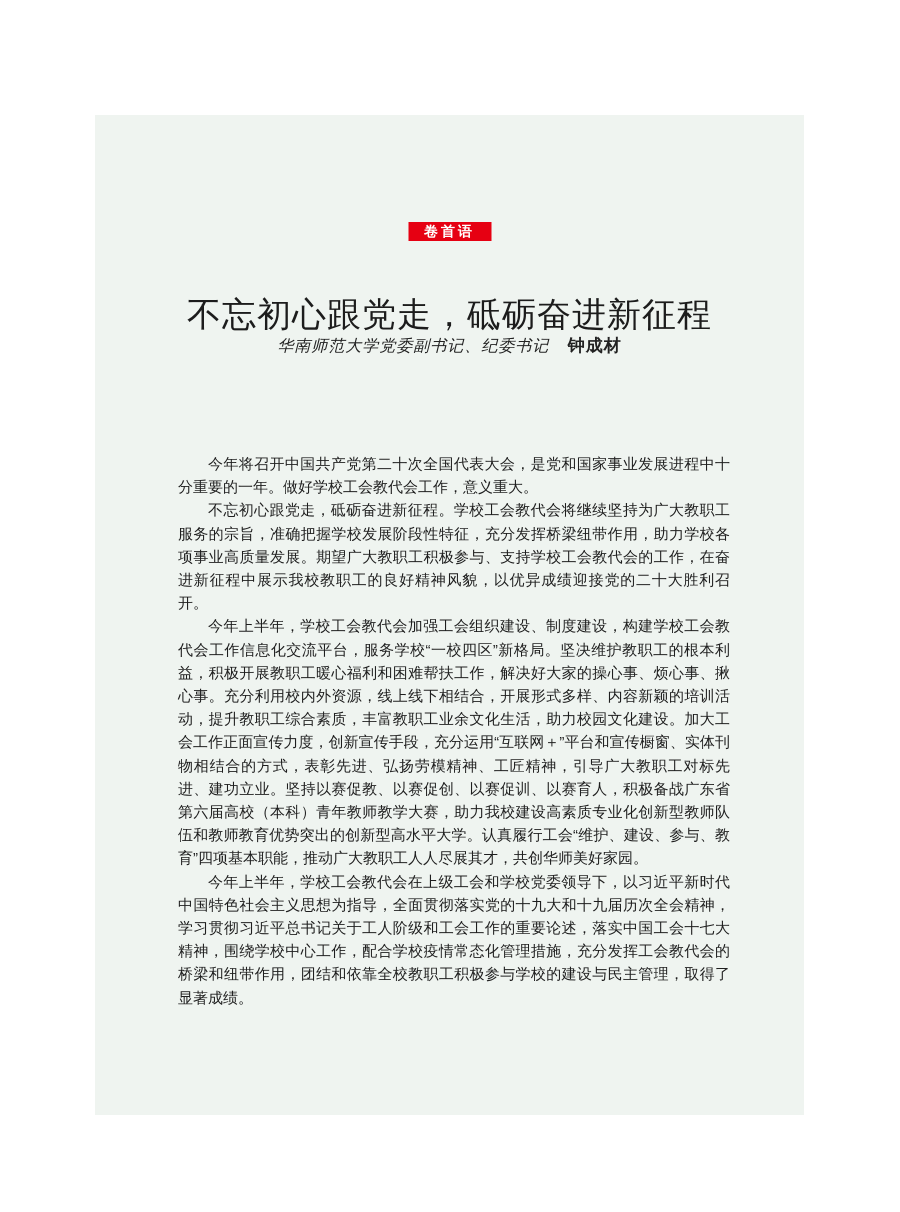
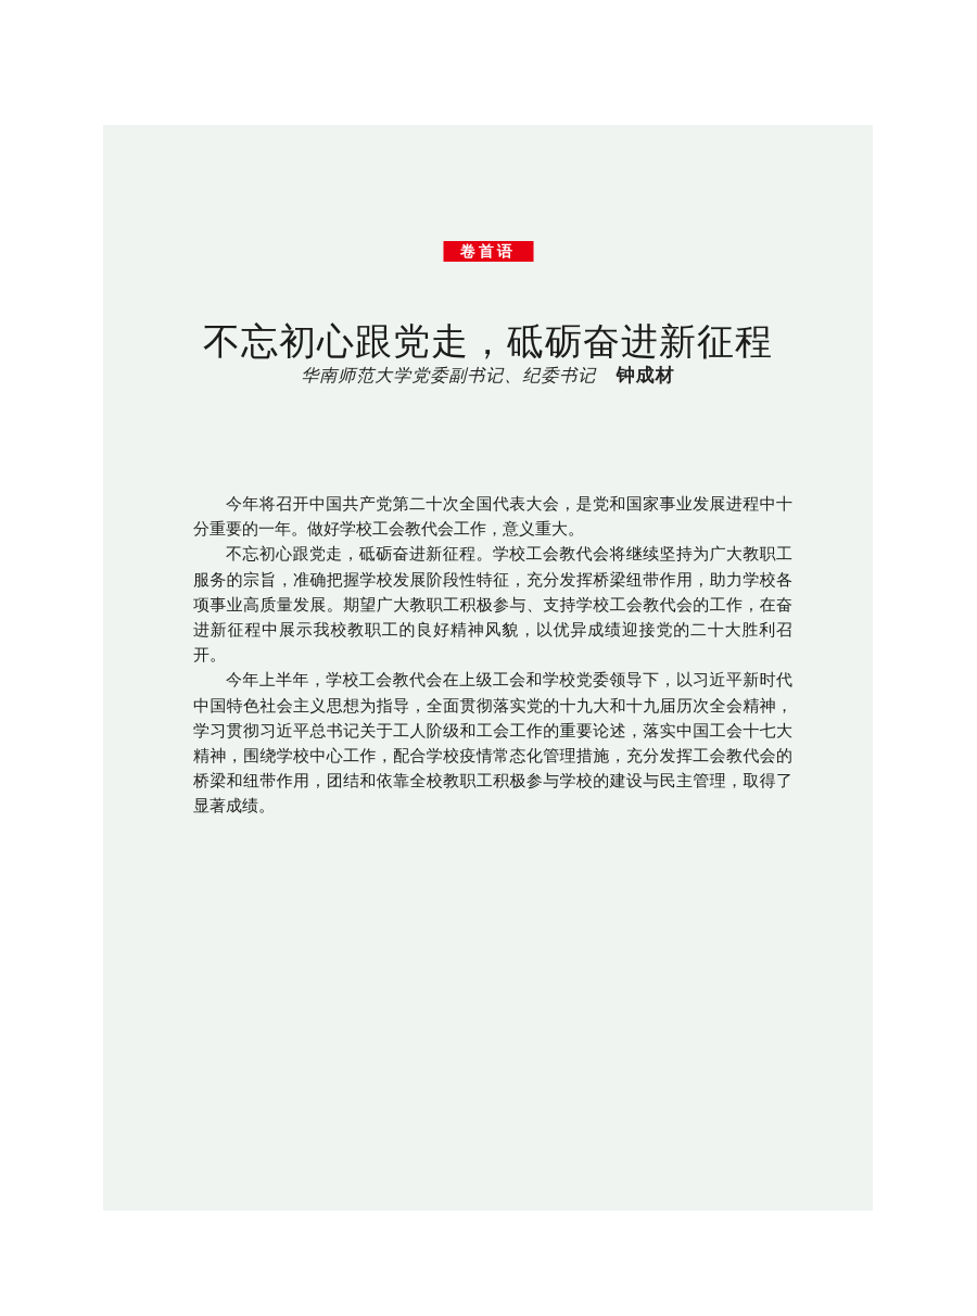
  卷首语
  不忘初心跟党走，砥砺奋进新征程
  华南师范大学党委副书记、纪委书记 钟成材
  今年将召开中国共产党第二十次全国代表大会，是党和国家事业发展进程中十分重要的一年。做好学校工会教代会工作，意义重大。
  不忘初心跟党走，砥砺奋进新征程。学校工会教代会将继续坚持为广大教职工服务的宗旨，准确把握学校发展阶段性特征，充分发挥桥梁纽带作用，助力学校各项事业高质量发展。期望广大教职工积极参与、支持学校工会教代会的工作，在奋进新征程中展示我校教职工的良好精神风貌，以优异成绩迎接党的二十大胜利召开。
- 今年上半年，学校工会教代会加强工会组织建设、制度建设，构建学校工会教代会工作信息化交流平台，服务学校“一校四区”新格局。坚决维护教职工的根本利益，积极开展教职工暖心福利和困难帮扶工作，解决好大家的操心事、烦心事、揪心事。充分利用校内外资源，线上线下相结合，开展形式多样、内容新颖的培训活动，提升教职工综合素质，丰富教职工业余文化生活，助力校园文化建设。加大工会工作正面宣传力度，创新宣传手段，充分运用“互联网＋”平台和宣传橱窗、实体刊物相结合的方式，表彰先进、弘扬劳模精神、工匠精神，引导广大教职工对标先进、建功立业。坚持以赛促教、以赛促创、以赛促训、以赛育人，积极备战广东省第六届高校（本科）青年教师教学大赛，助力我校建设高素质专业化创新型教师队伍和教师教育优势突出的创新型高水平大学。认真履行工会“维护、建设、参与、教育”四项基本职能，推动广大教职工人人尽展其才，共创华师美好家园。
  今年上半年，学校工会教代会在上级工会和学校党委领导下，以习近平新时代中国特色社会主义思想为指导，全面贯彻落实党的十九大和十九届历次全会精神，学习贯彻习近平总书记关于工人阶级和工会工作的重要论述，落实中国工会十七大精神，围绕学校中心工作，配合学校疫情常态化管理措施，充分发挥工会教代会的桥梁和纽带作用，团结和依靠全校教职工积极参与学校的建设与民主管理，取得了显著成绩。
